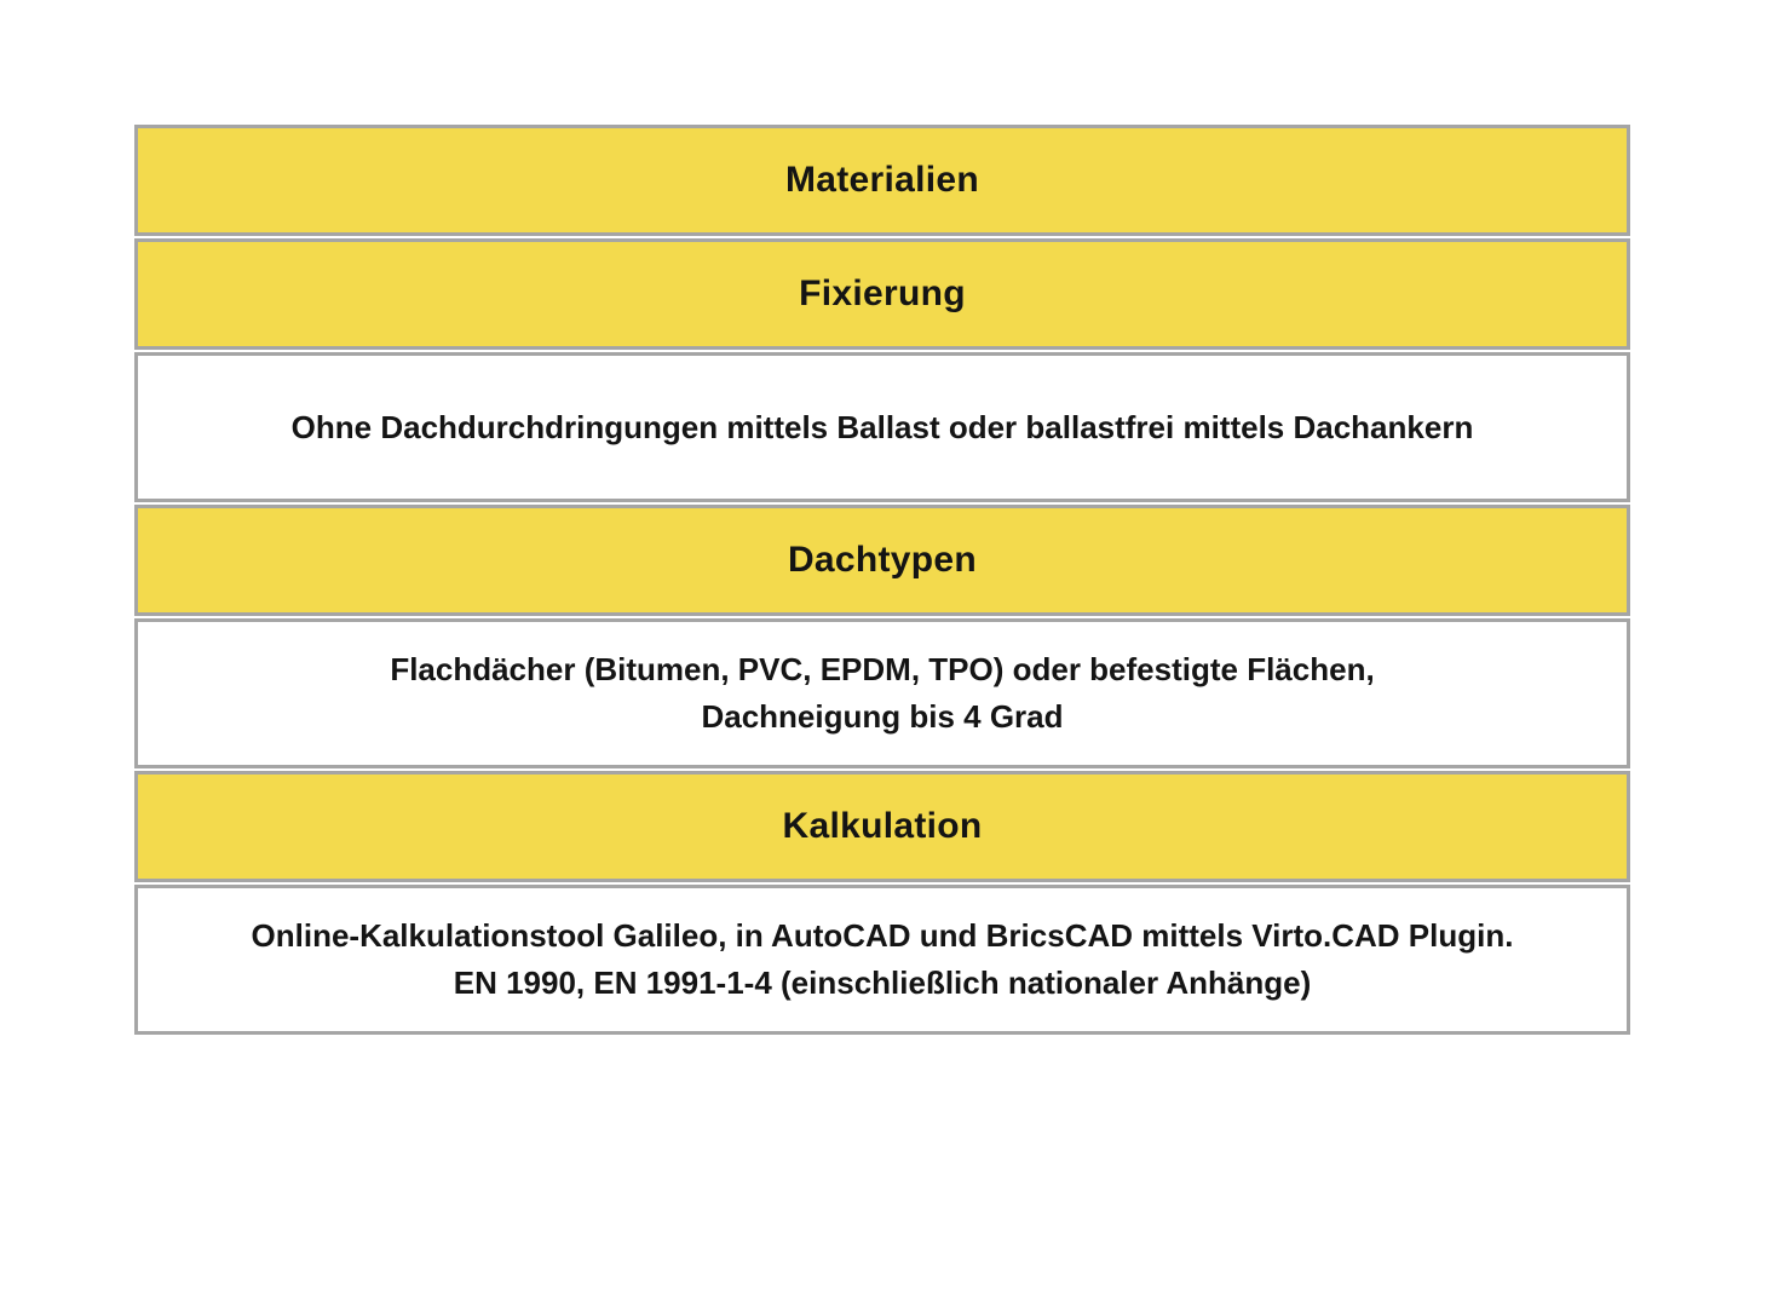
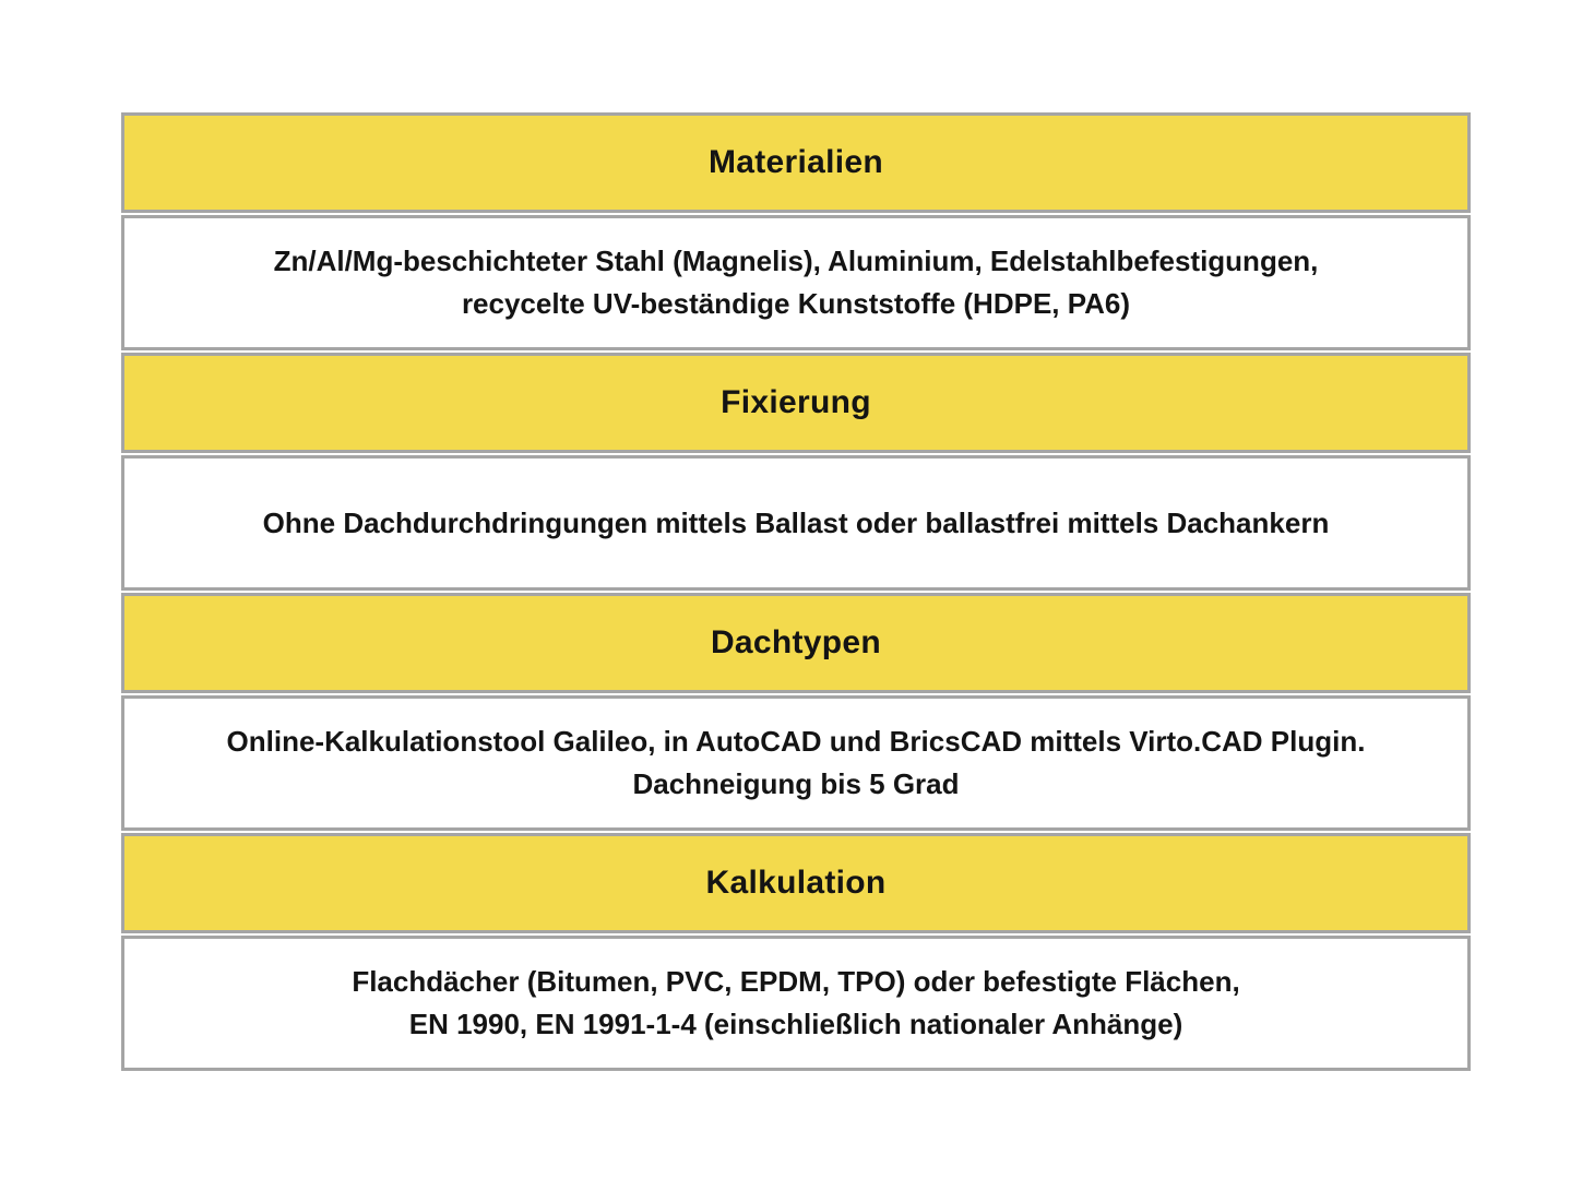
  Materialien
+ Zn/Al/Mg-beschichteter Stahl (Magnelis), Aluminium, Edelstahlbefestigungen,
+ recycelte UV-beständige Kunststoffe (HDPE, PA6)
  Fixierung
  Ohne Dachdurchdringungen mittels Ballast oder ballastfrei mittels Dachankern
  Dachtypen
- Flachdächer (Bitumen, PVC, EPDM, TPO) oder befestigte Flächen,
+ Online-Kalkulationstool Galileo, in AutoCAD und BricsCAD mittels Virto.CAD Plugin.
- Dachneigung bis 4 Grad
+ Dachneigung bis 5 Grad
  Kalkulation
- Online-Kalkulationstool Galileo, in AutoCAD und BricsCAD mittels Virto.CAD Plugin.
+ Flachdächer (Bitumen, PVC, EPDM, TPO) oder befestigte Flächen,
  EN 1990, EN 1991-1-4 (einschließlich nationaler Anhänge)
